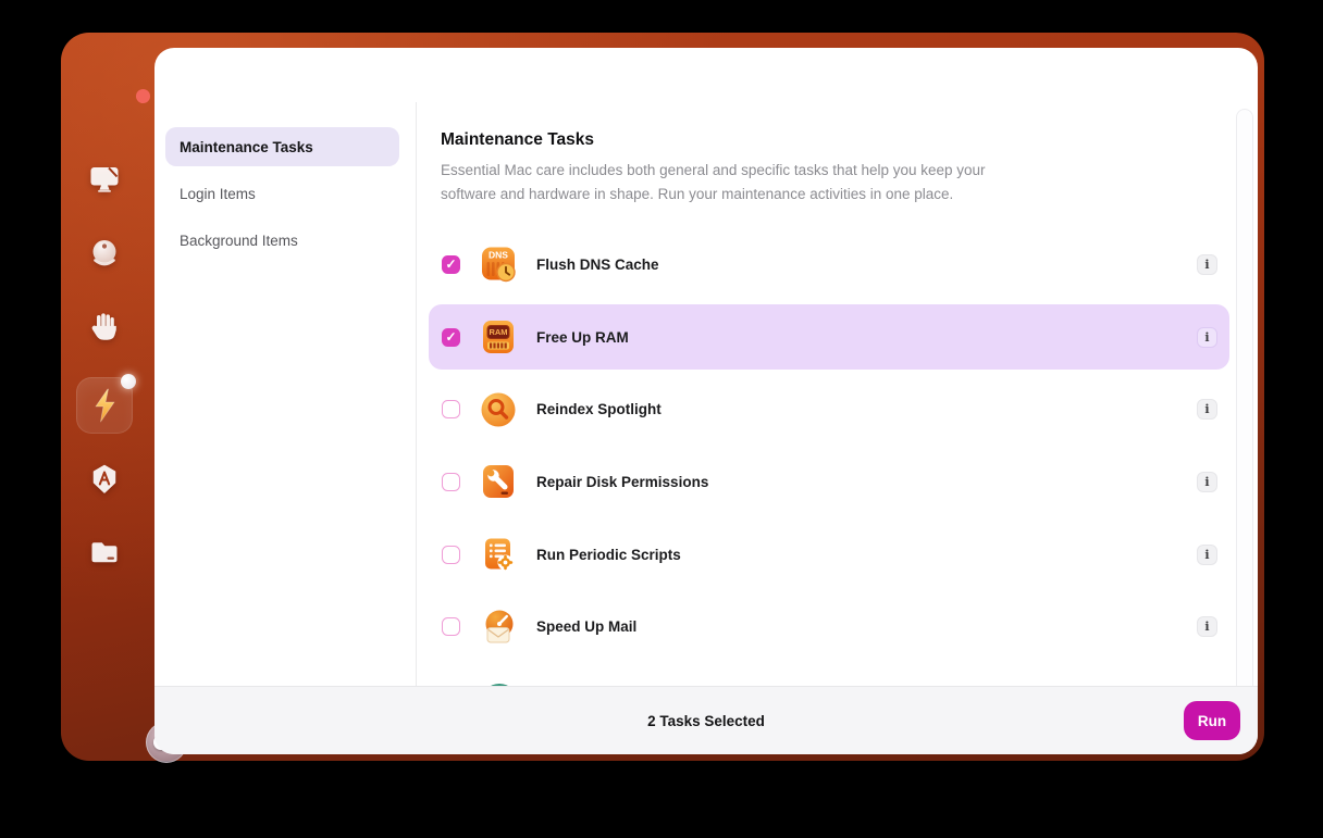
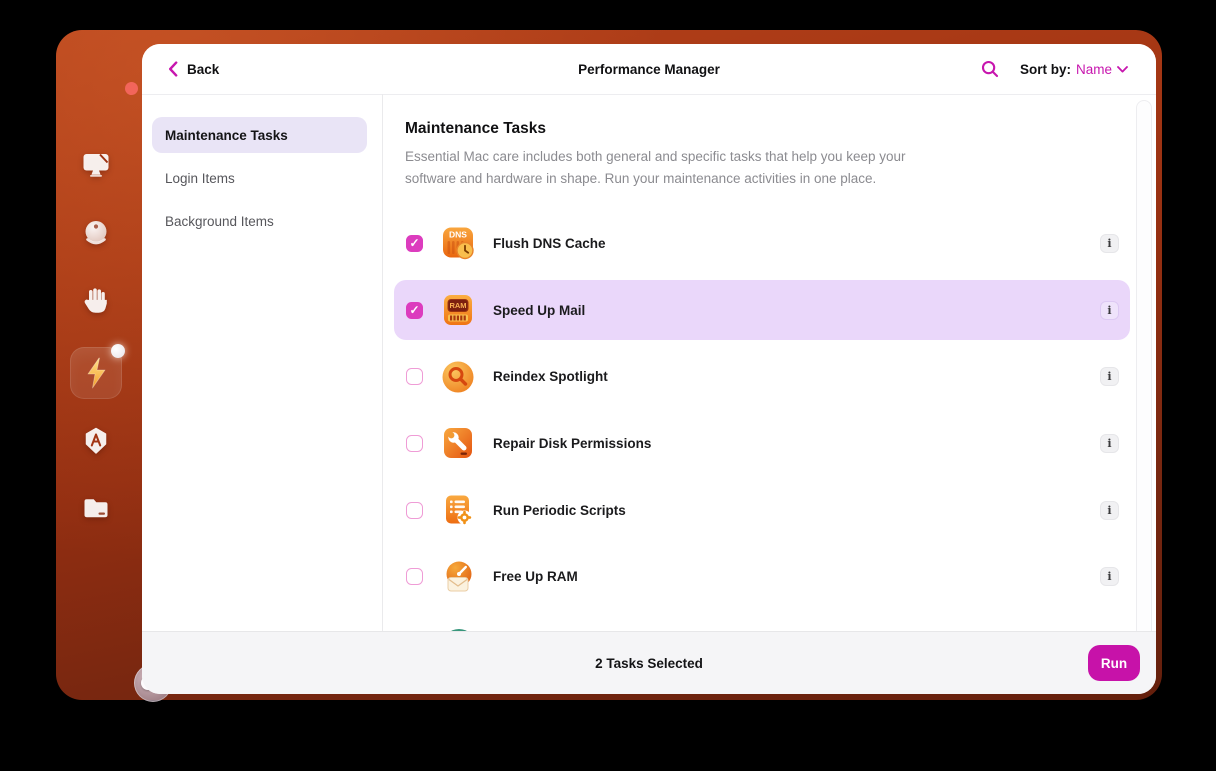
+ Back
+ Performance Manager
+ Sort by:
+ Name
  Maintenance Tasks
  Login Items
  Background Items
  Maintenance Tasks
  Essential Mac care includes both general and specific tasks that help you keep your software and hardware in shape. Run your maintenance activities in one place.
  ✓
  DNS
  Flush DNS Cache
  i
  ✓
  RAM
- Free Up RAM
+ Speed Up Mail
  i
  Reindex Spotlight
  i
  Repair Disk Permissions
  i
  Run Periodic Scripts
  i
- Speed Up Mail
+ Free Up RAM
  i
  2 Tasks Selected
  Run
